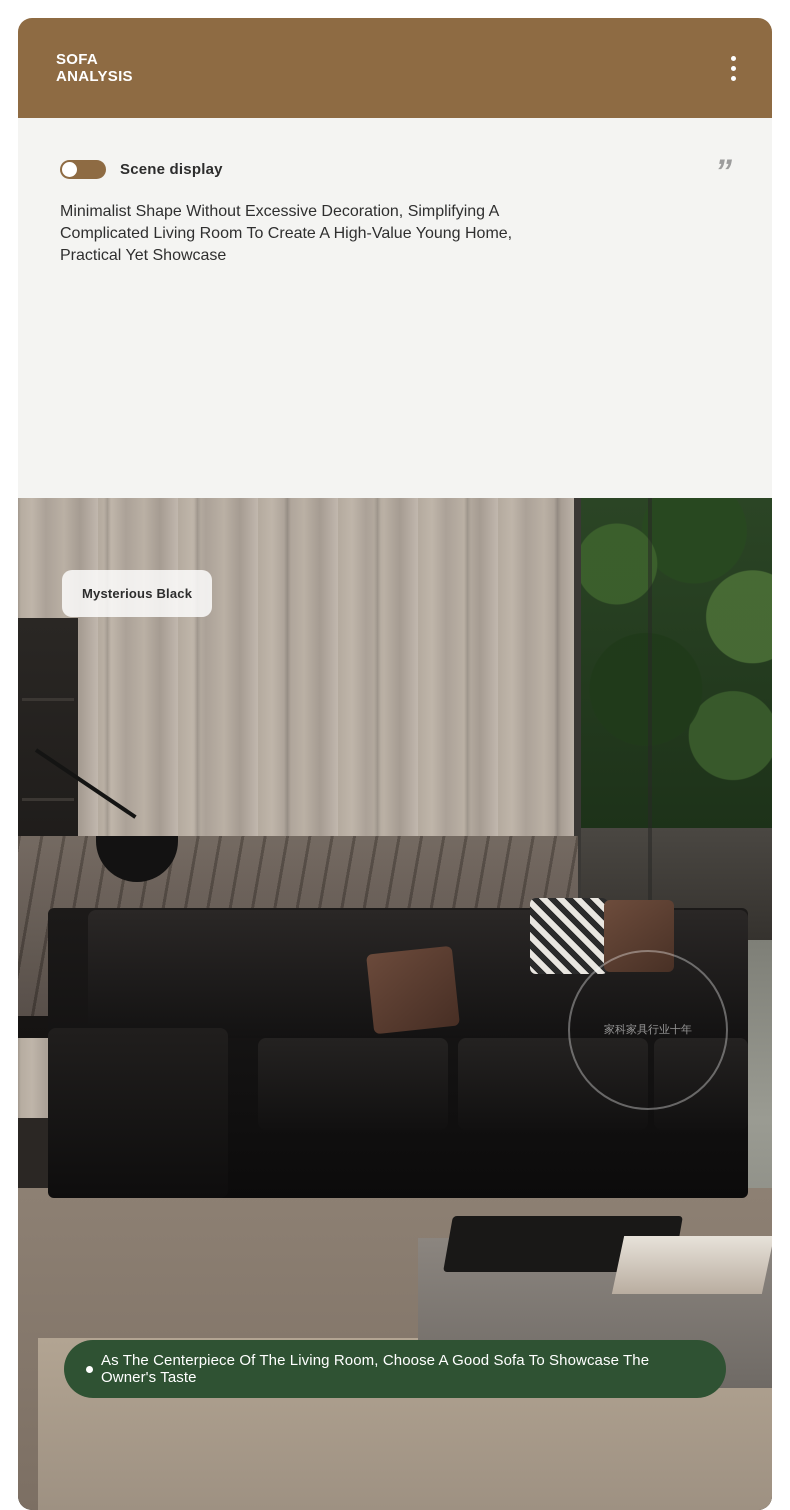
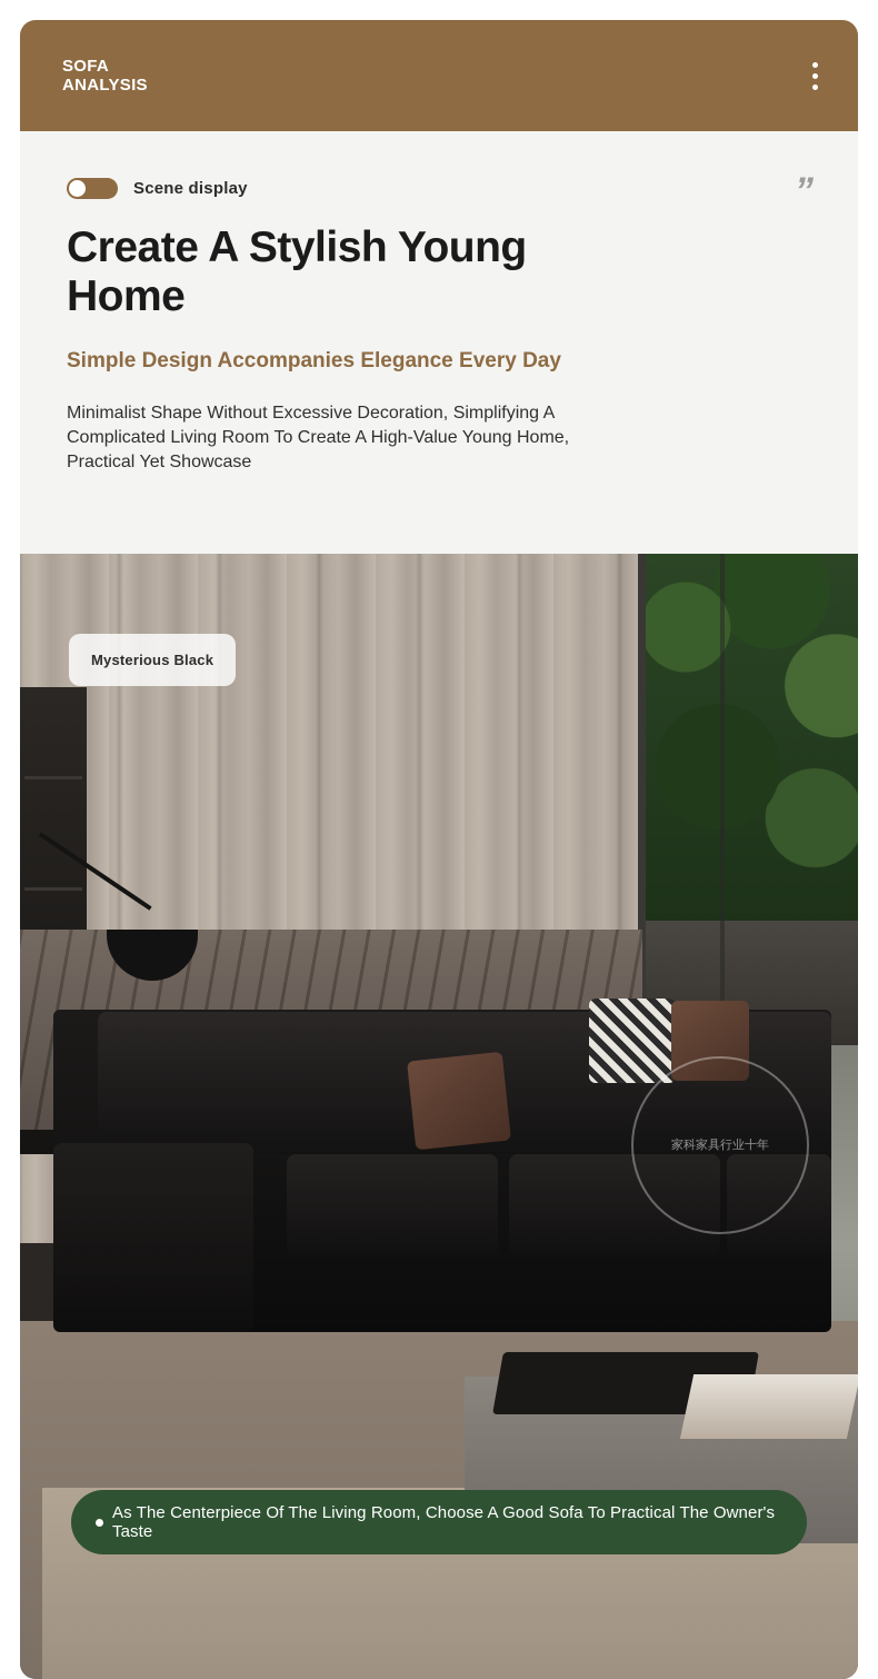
  SOFA
  ANALYSIS
  ”
  Scene display
+ Create A Stylish Young Home
+ Simple Design Accompanies Elegance Every Day
  Minimalist Shape Without Excessive Decoration, Simplifying A Complicated Living Room To Create A High-Value Young Home, Practical Yet Showcase
  Mysterious Black
  家科家具行业十年
- As The Centerpiece Of The Living Room, Choose A Good Sofa To Showcase The Owner's Taste
+ As The Centerpiece Of The Living Room, Choose A Good Sofa To Practical The Owner's Taste
